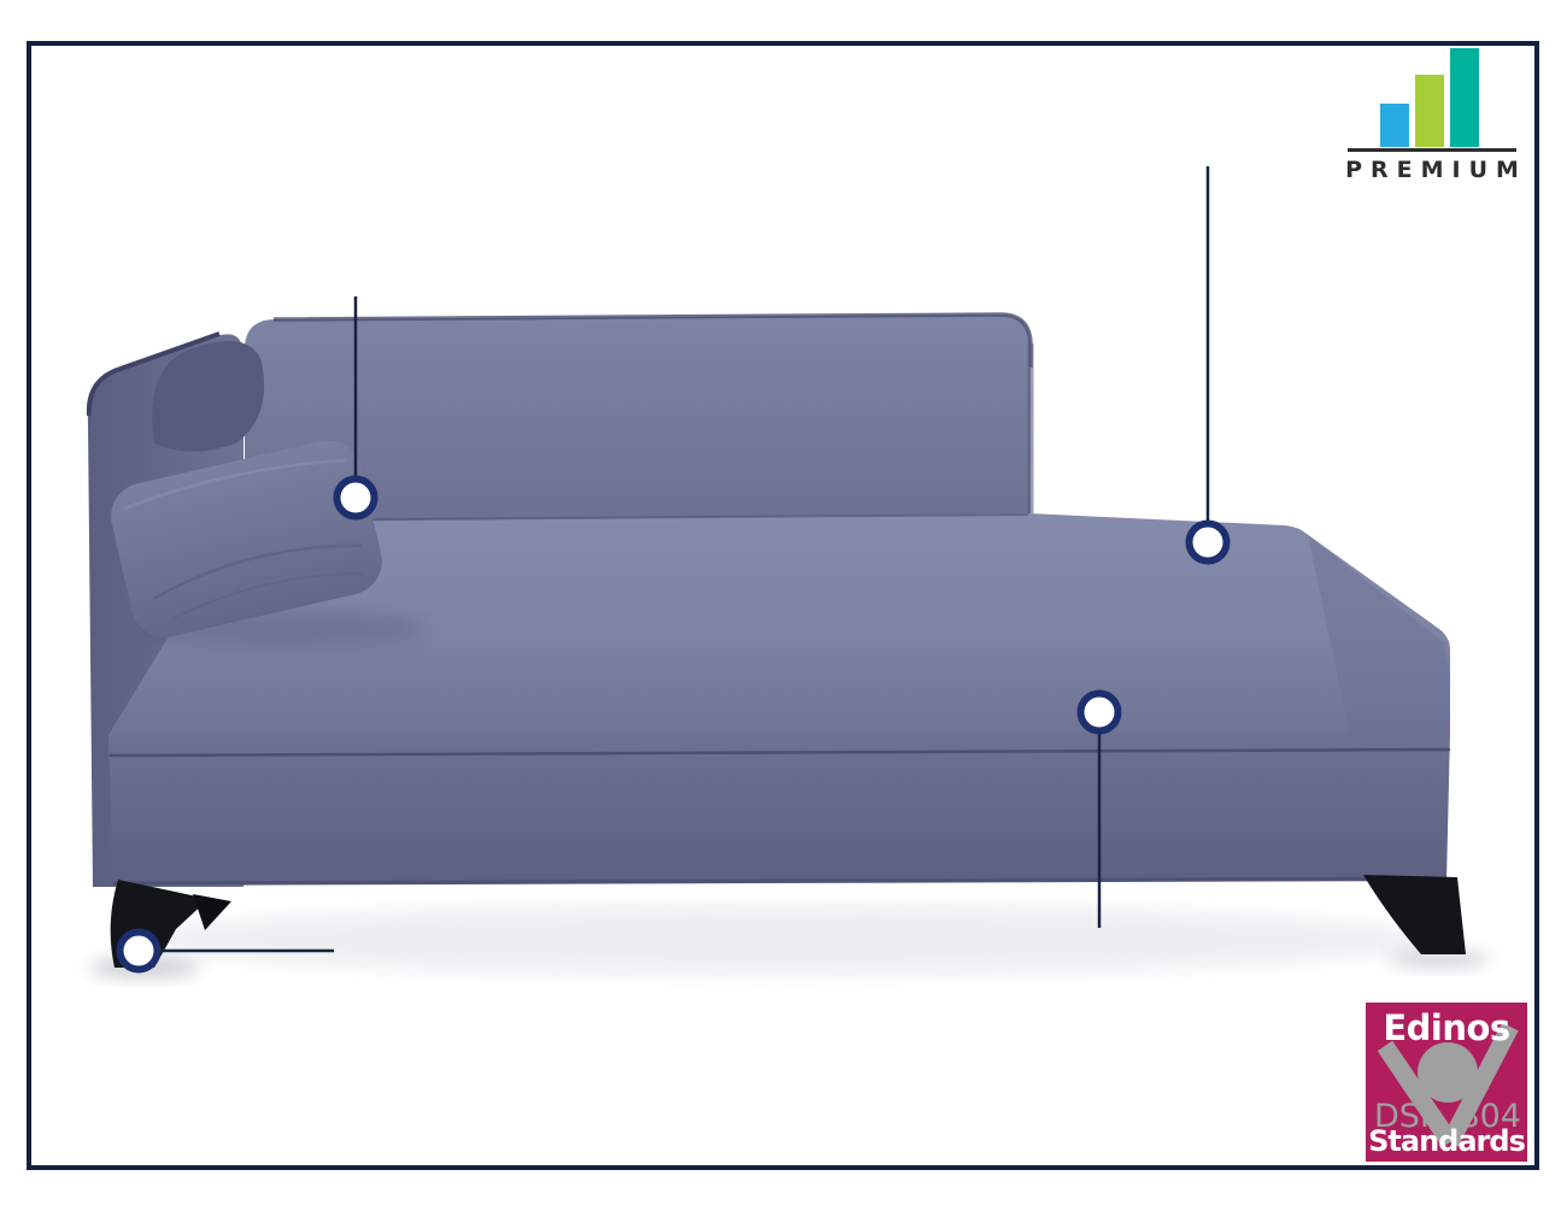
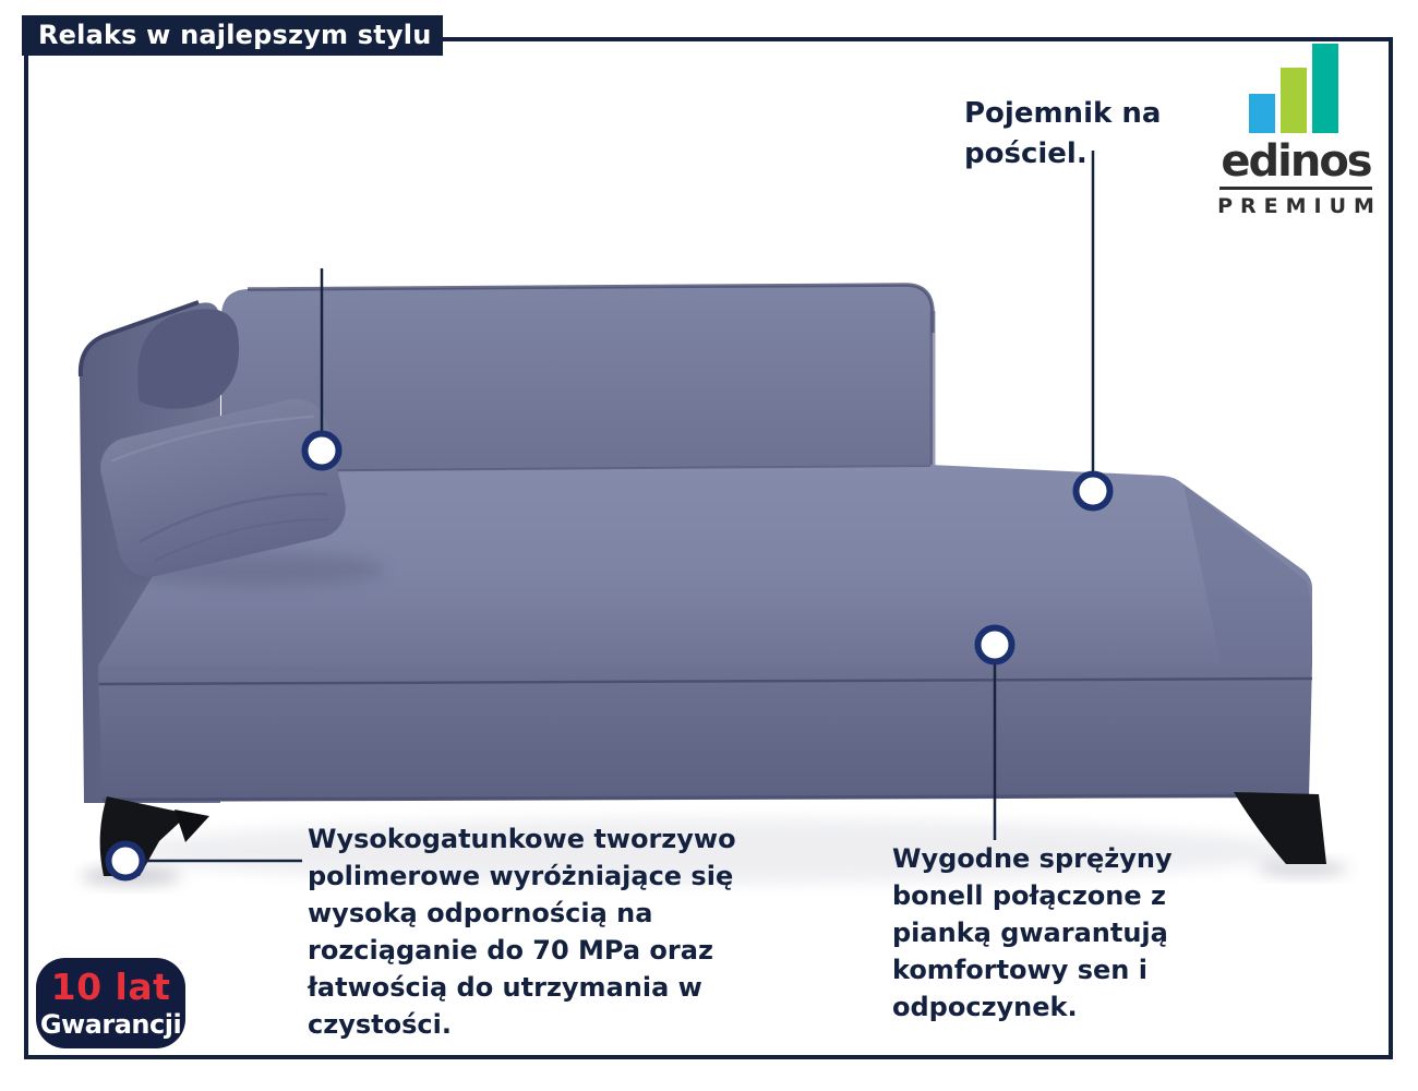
+ Relaks w najlepszym stylu
+ Pojemnik na
+ pościel.
+ Wysokogatunkowe tworzywo
+ polimerowe wyróżniające się
+ wysoką odpornością na
+ rozciąganie do 70 MPa oraz
+ łatwością do utrzymania w
+ czystości.
+ Wygodne sprężyny
+ bonell połączone z
+ pianką gwarantują
+ komfortowy sen i
+ odpoczynek.
+ 10 lat
+ Gwarancji
+ edinos
  PREMIUM
- Edinos
- DSI
- 804
- Standards
